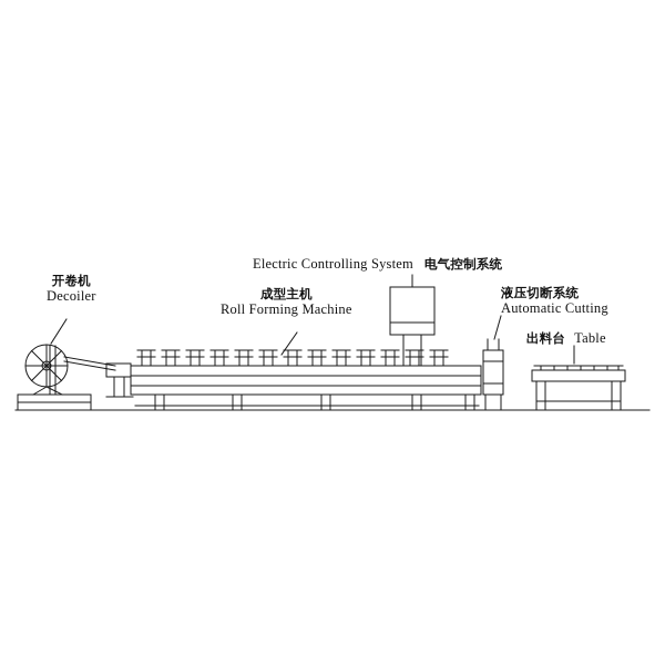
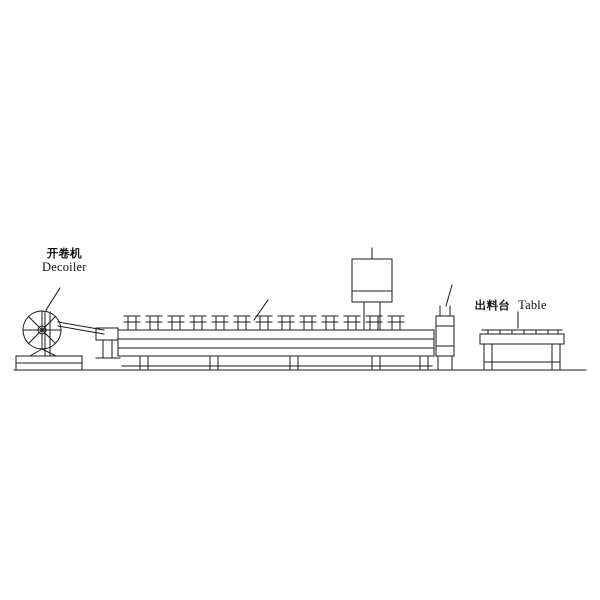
  开卷机
  Decoiler
- 成型主机
- Roll Forming Machine
- Electric Controlling System 电气控制系统
- 液压切断系统
- Automatic Cutting
  出料台 Table
